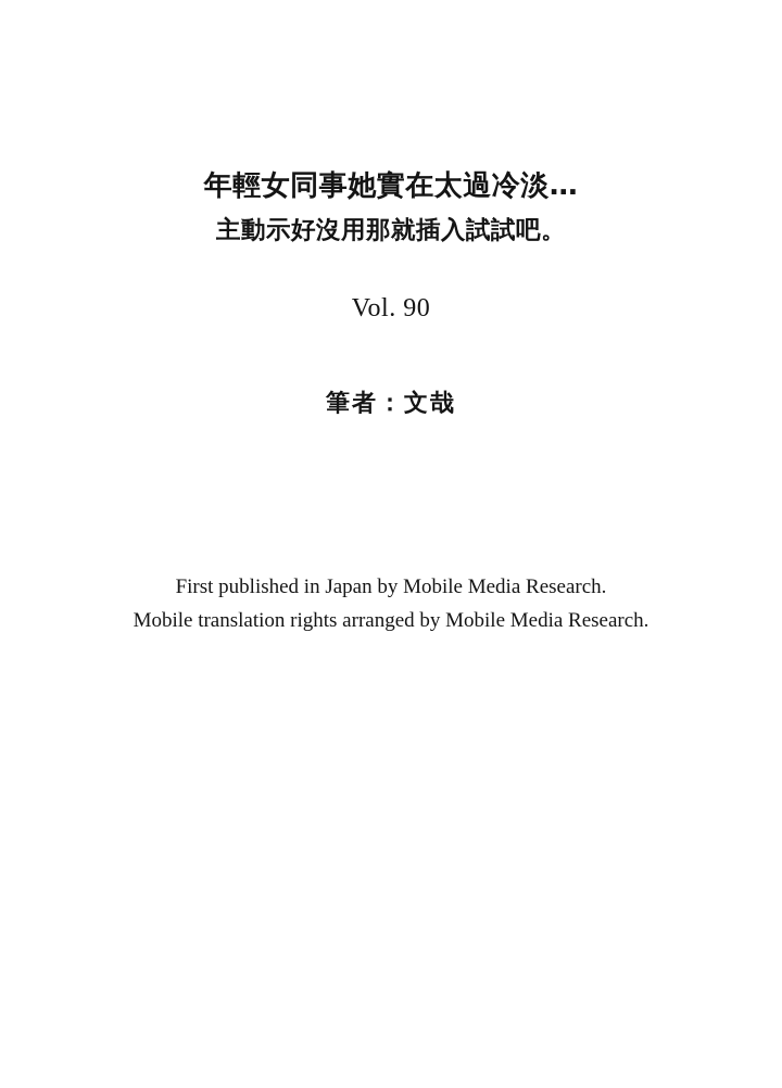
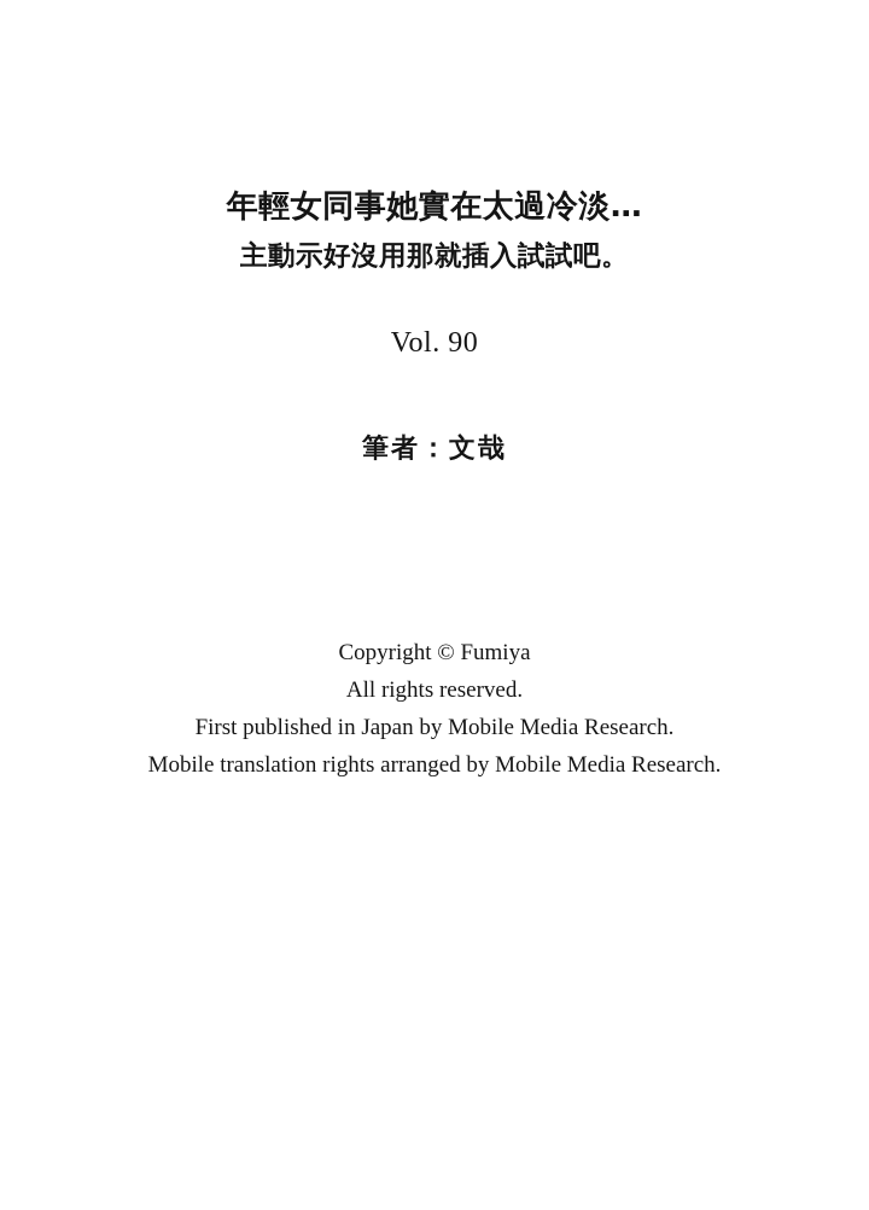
  年輕女同事她實在太過冷淡…
  主動示好沒用那就插入試試吧。
  Vol. 90
  筆者：文哉
+ Copyright © Fumiya
+ All rights reserved.
  First published in Japan by Mobile Media Research.
  Mobile translation rights arranged by Mobile Media Research.
